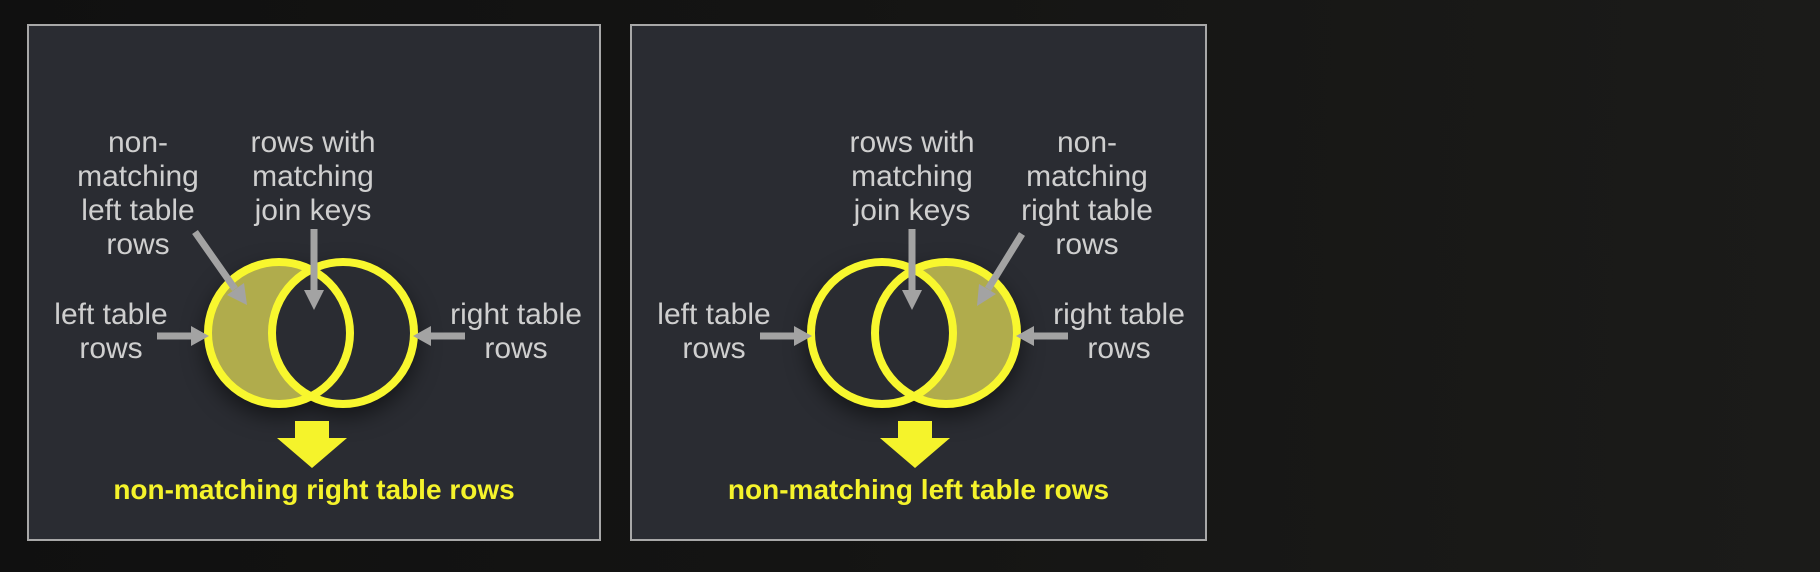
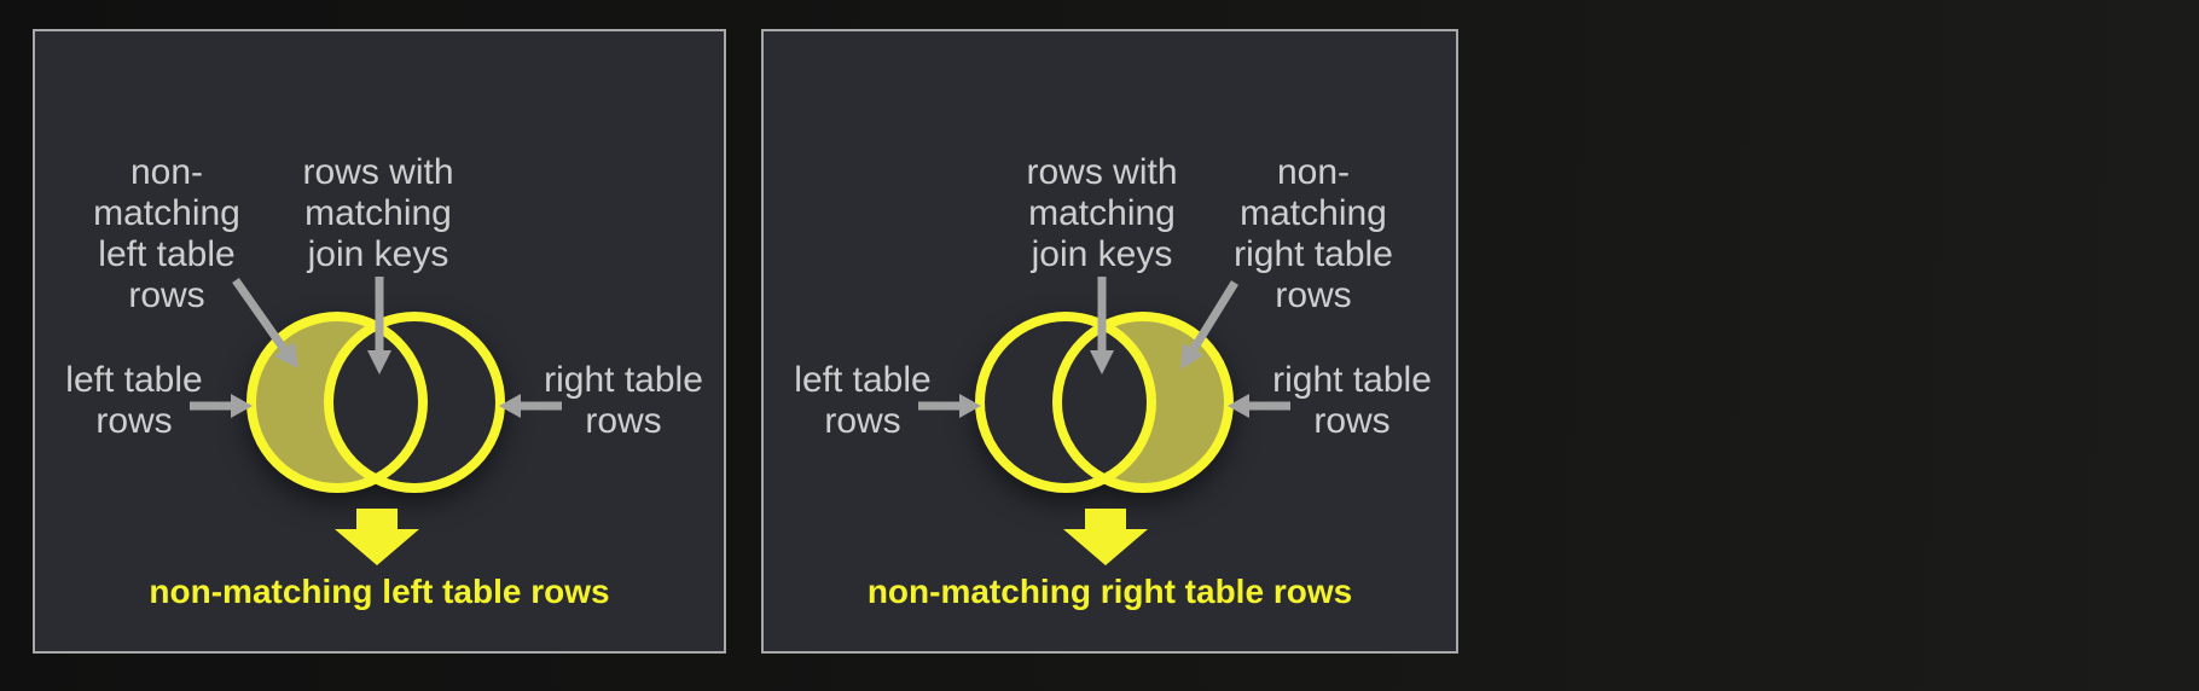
  non-
  matching
  left table
  rows
  rows with
  matching
  join keys
  left table
  rows
  right table
  rows
- non-matching right table rows
+ non-matching left table rows
  rows with
  matching
  join keys
  non-
  matching
  right table
  rows
  left table
  rows
  right table
  rows
- non-matching left table rows
+ non-matching right table rows
